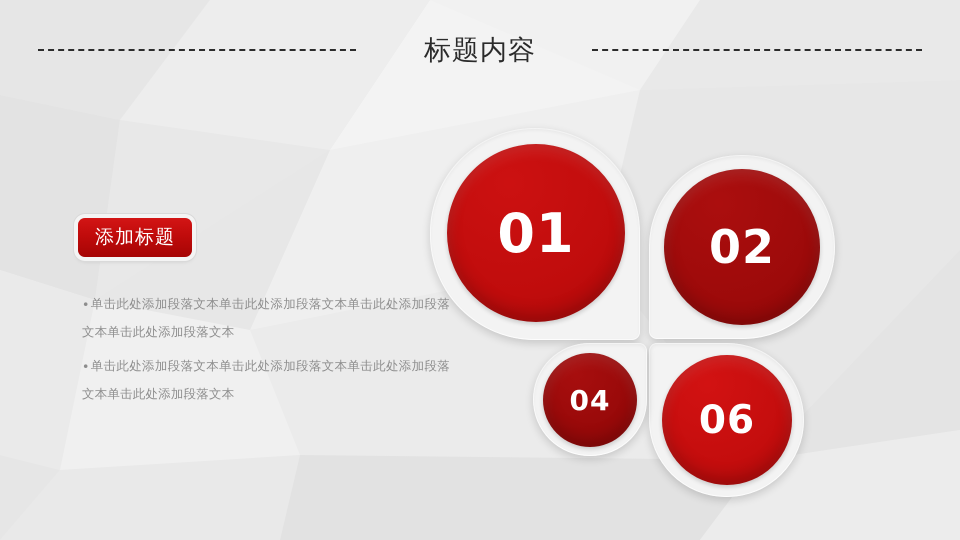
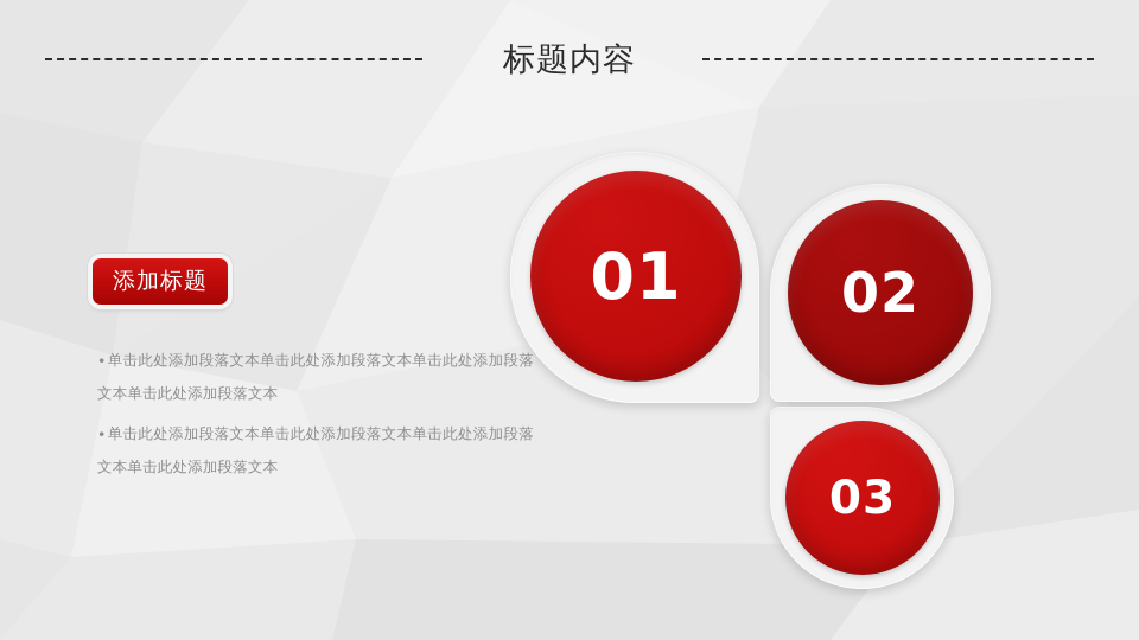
  标题内容
  添加标题
  •单击此处添加段落文本单击此处添加段落文本单击此处添加段落文本单击此处添加段落文本
  •单击此处添加段落文本单击此处添加段落文本单击此处添加段落文本单击此处添加段落文本
  01
  02
- 06
+ 03
- 04
